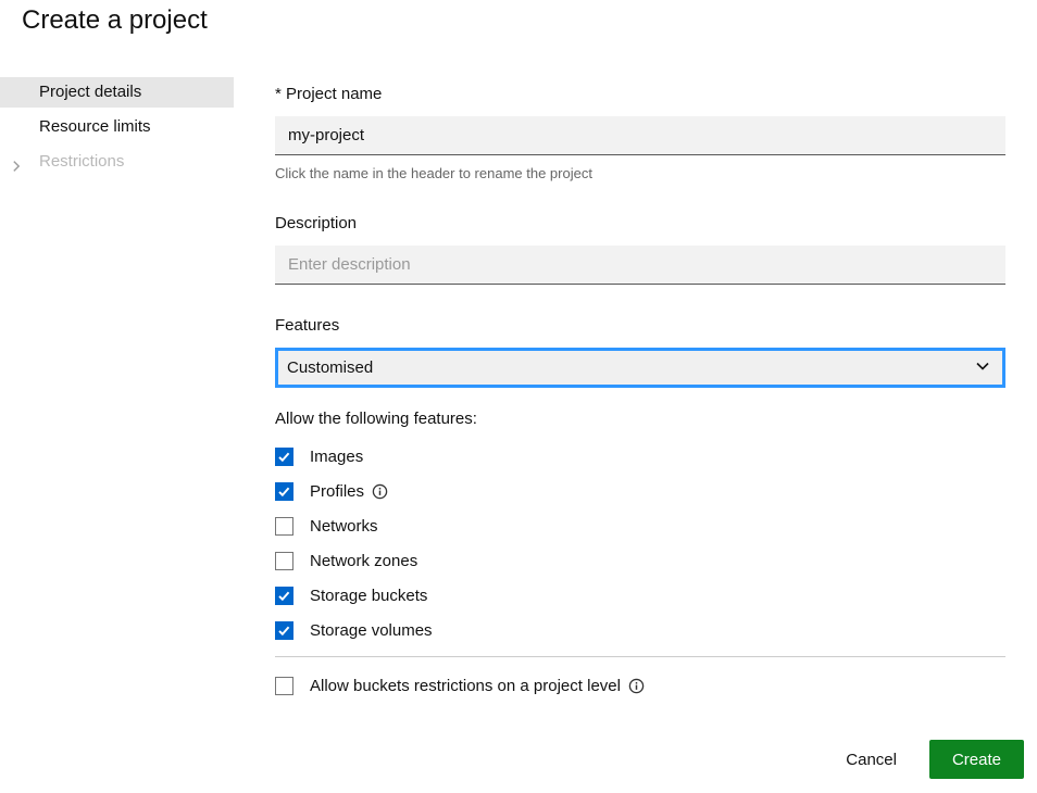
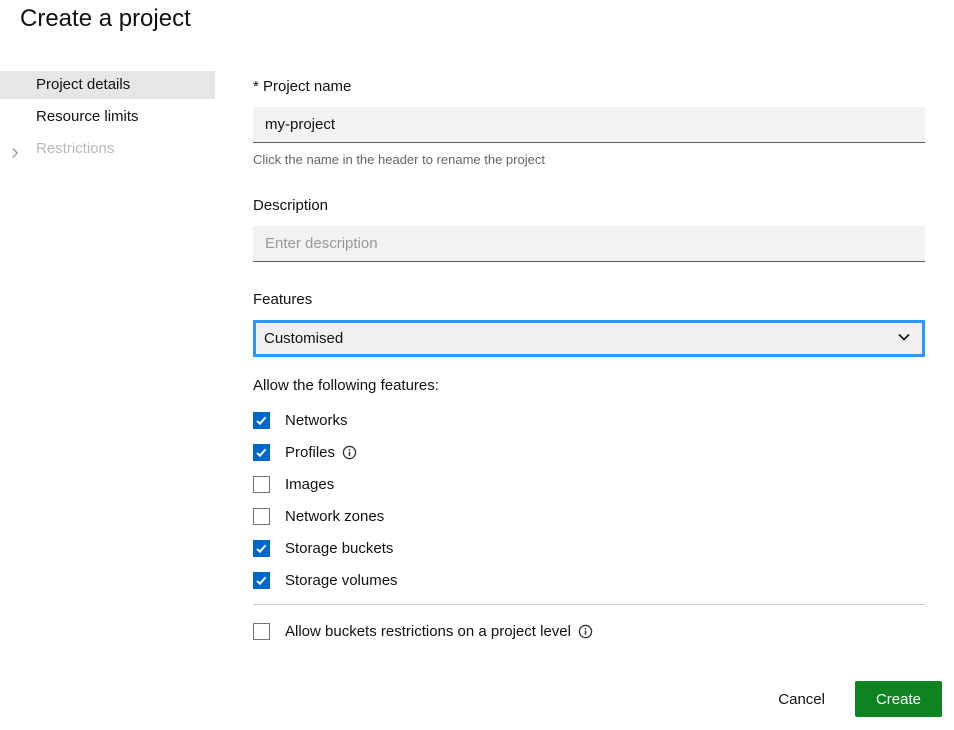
  Create a project
  Project details
  Resource limits
  Restrictions
  * Project name
  my-project
  Click the name in the header to rename the project
  Description
  Enter description
  Features
  Customised
  Allow the following features:
- Images
+ Networks
  Profiles
- Networks
+ Images
  Network zones
  Storage buckets
  Storage volumes
  Allow buckets restrictions on a project level
  Cancel
  Create
